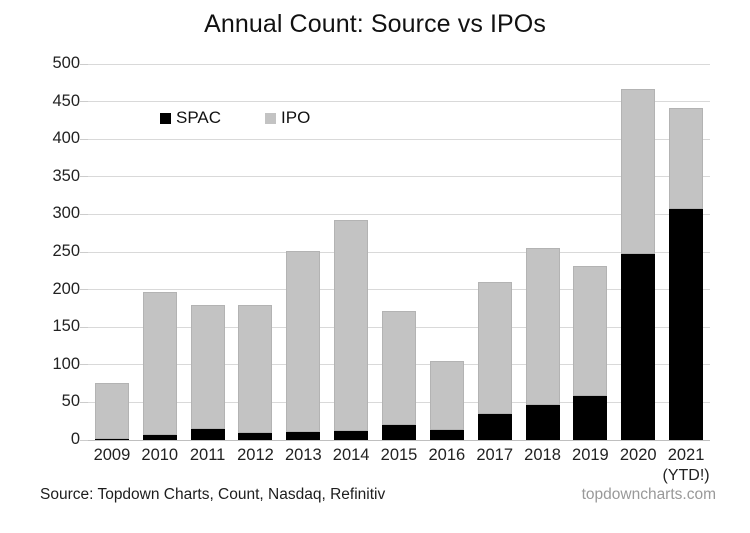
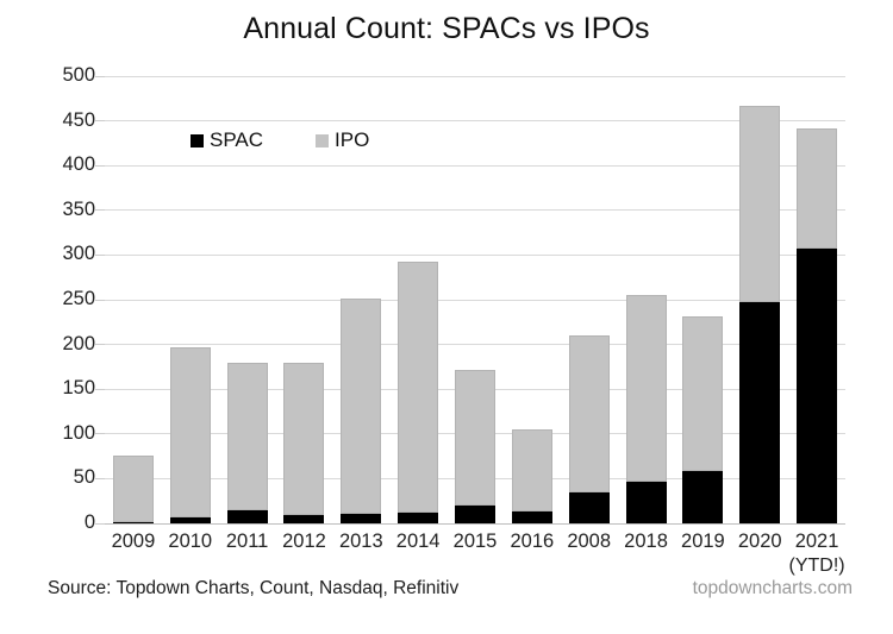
- Annual Count: Source vs IPOs
+ Annual Count: SPACs vs IPOs
  0
  50
  100
  150
  200
  250
  300
  350
  400
  450
  500
  2009
  2010
  2011
  2012
  2013
  2014
  2015
  2016
- 2017
+ 2008
  2018
  2019
  2020
  2021
  (YTD!)
  SPAC
  IPO
  Source: Topdown Charts, Count, Nasdaq, Refinitiv
  topdowncharts.com
